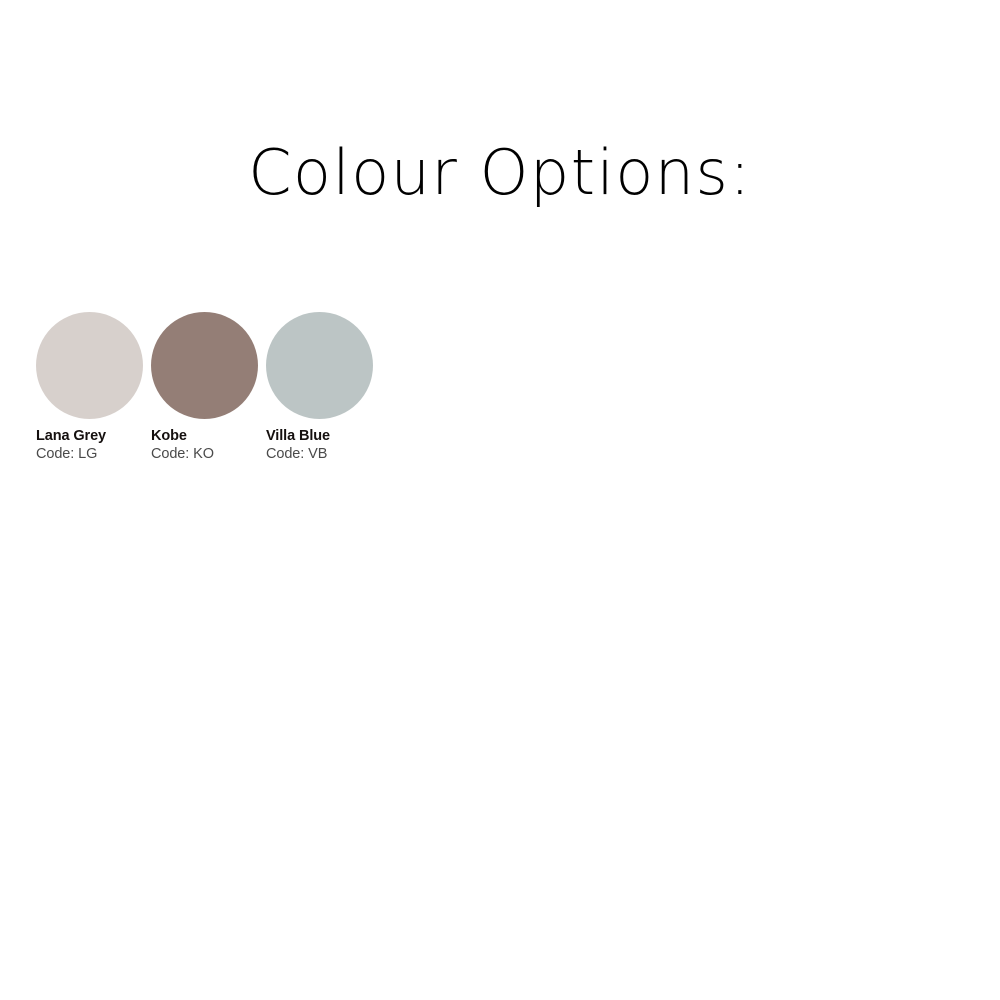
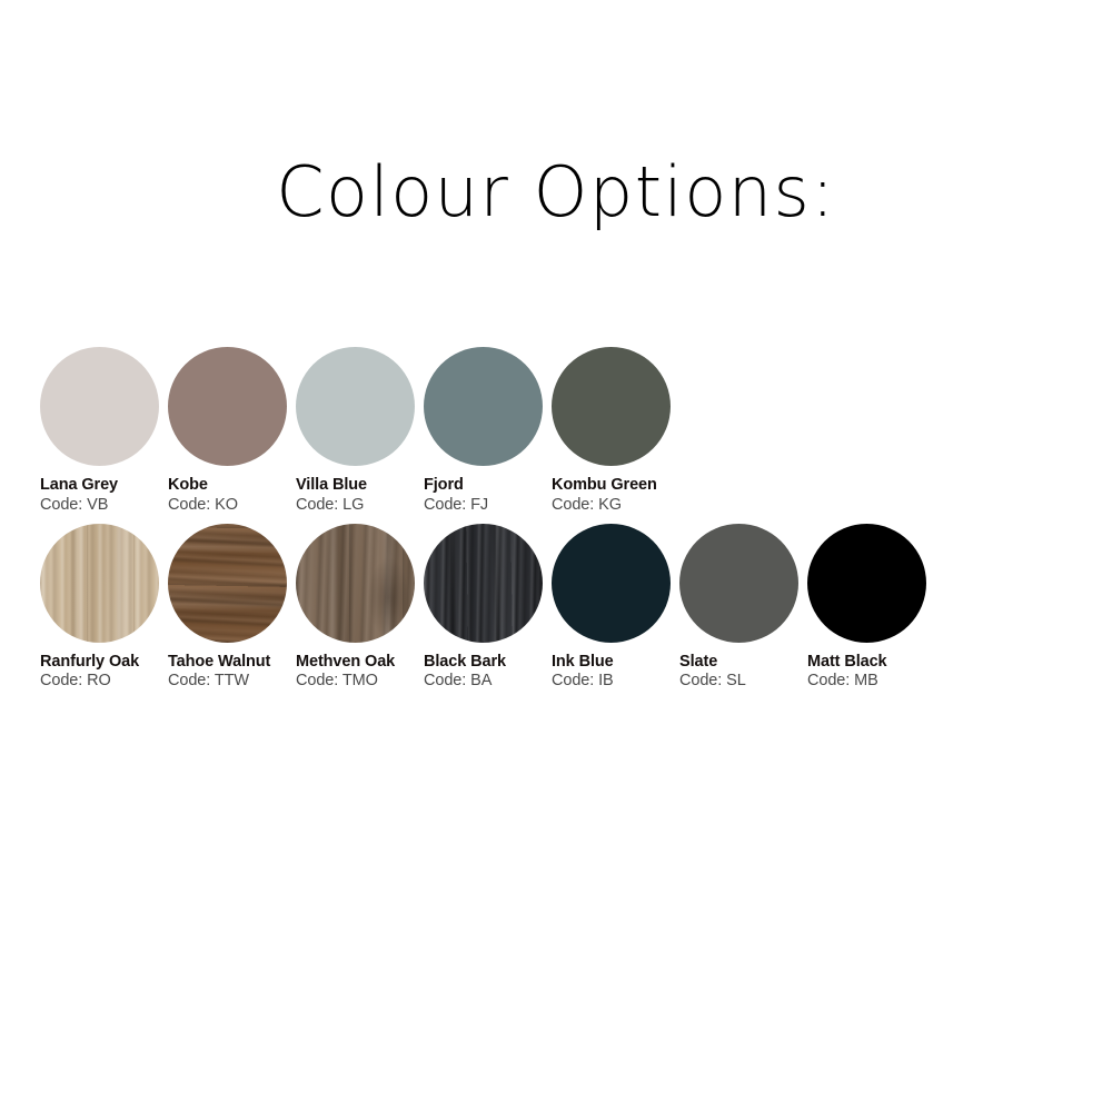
  Colour Options:
  Lana Grey
- Code: LG
+ Code: VB
  Kobe
  Code: KO
  Villa Blue
- Code: VB
+ Code: LG
+ Fjord
+ Code: FJ
+ Kombu Green
+ Code: KG
+ Ranfurly Oak
+ Code: RO
+ Tahoe Walnut
+ Code: TTW
+ Methven Oak
+ Code: TMO
+ Black Bark
+ Code: BA
+ Ink Blue
+ Code: IB
+ Slate
+ Code: SL
+ Matt Black
+ Code: MB
